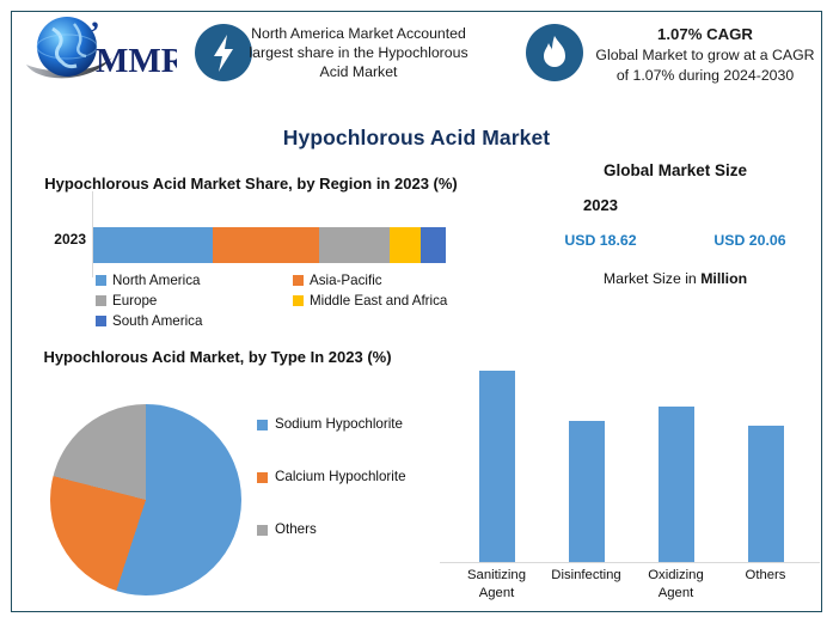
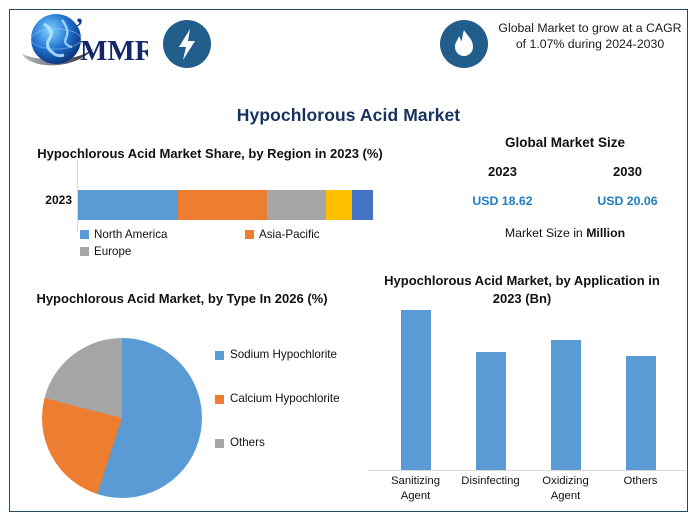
  ’
  MMR
- North America Market Accounted largest share in the Hypochlorous Acid Market
- 1.07% CAGR
  Global Market to grow at a CAGR of 1.07% during 2024-2030
  Hypochlorous Acid Market
  Hypochlorous Acid Market Share, by Region in 2023 (%)
  2023
  North America
  Asia-Pacific
  Europe
- Middle East and Africa
- South America
  Global Market Size
  2023
+ 2030
  USD 18.62
  USD 20.06
  Market Size in Million
- Hypochlorous Acid Market, by Type In 2023 (%)
+ Hypochlorous Acid Market, by Type In 2026 (%)
  Sodium Hypochlorite
  Calcium Hypochlorite
  Others
+ Hypochlorous Acid Market, by Application in 2023 (Bn)
  Sanitizing Agent
  Disinfecting
  Oxidizing Agent
  Others
